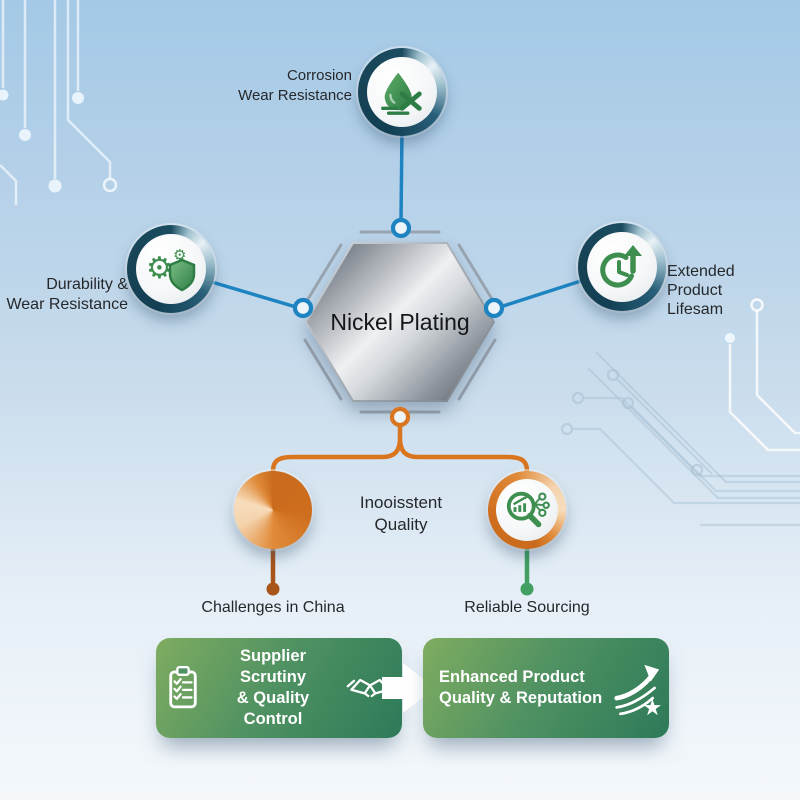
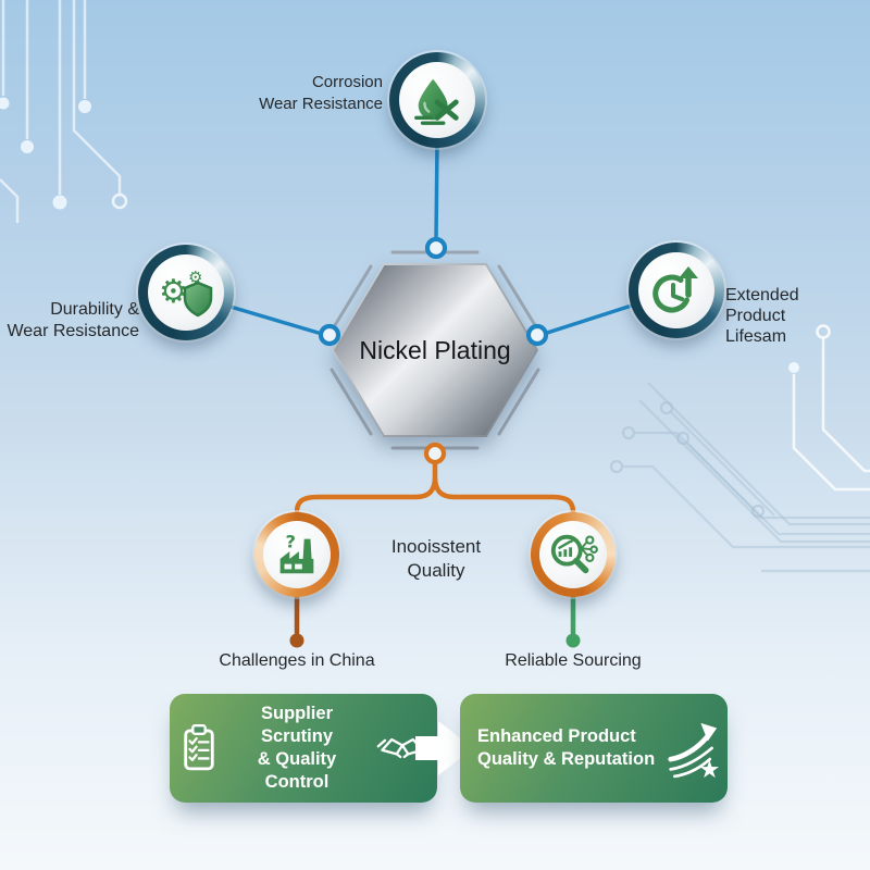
  Nickel Plating
  ⚙
  ⚙
+ ?
  Corrosion
  Wear Resistance
  Durability &
  Wear Resistance
  Extended
  Product
  Lifesam
  Inooisstent
  Quality
  Challenges in China
  Reliable Sourcing
  Supplier Scrutiny
  & Quality Control
  Enhanced Product
  Quality & Reputation
  ★
